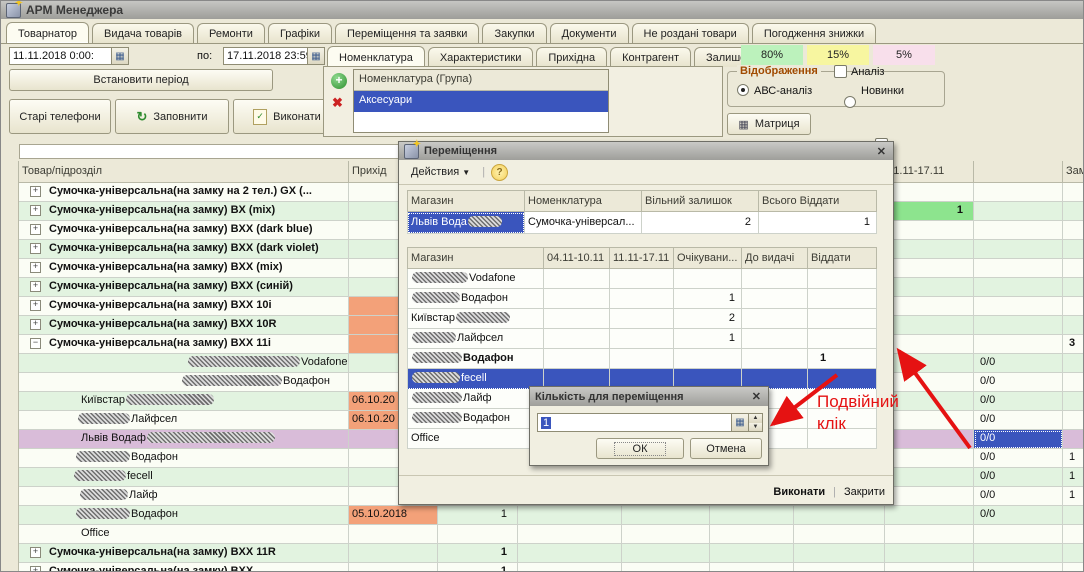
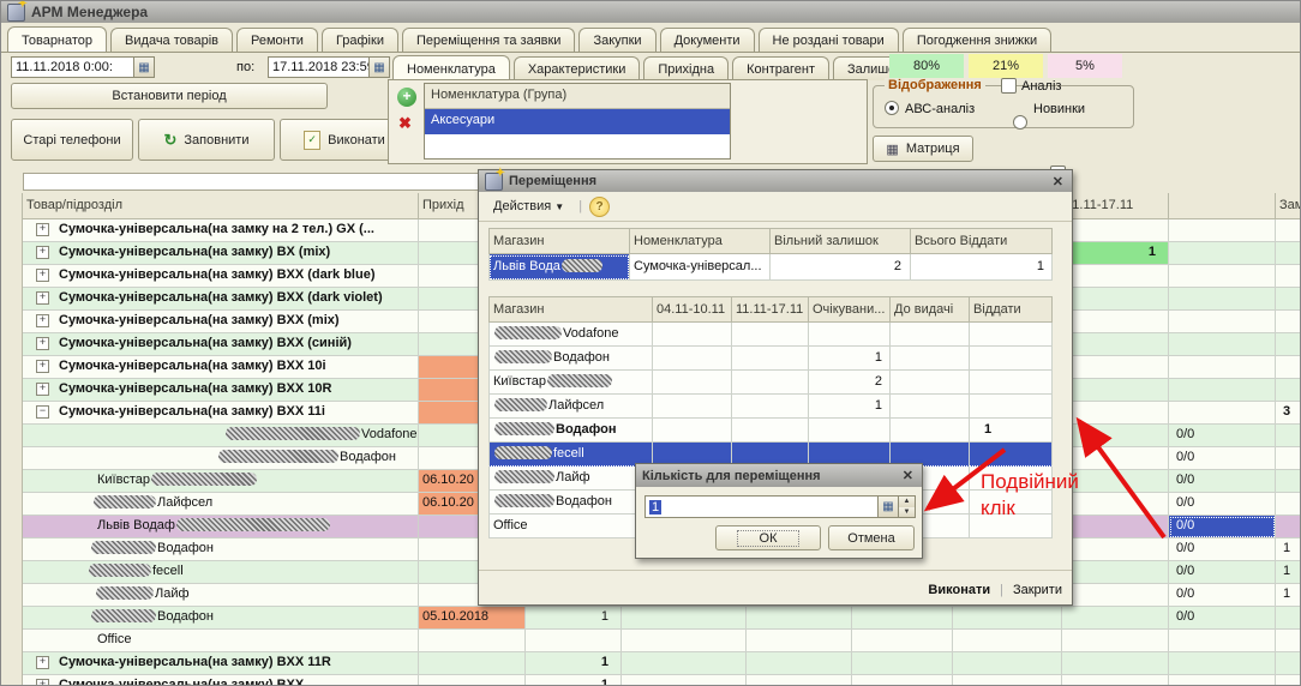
  АРМ Менеджера
  Товарнатор
  Видача товарів
  Ремонти
  Графіки
  Переміщення та заявки
  Закупки
  Документи
  Не роздані товари
  Погодження знижки
  11.11.2018 0:00:
  ▦
  по:
  17.11.2018 23:5
  ▦
  Встановити період
  Старі телефони
  ↻
  Заповнити
  ✓
  Виконати
  Номенклатура
  Характеристики
  Прихідна
  Контрагент
  Залиш
  +
  ✖
  Номенклатура (Група)
  Аксесуари
  80%
- 15%
+ 21%
  5%
  Відображення
  Аналіз
  АВС-аналіз
  Новинки
  ▦
  Матриця
  Товар/підрозділ
  Прихід
  1.11-17.11
  Зам
  + Сумочка-універсальна(на замку на 2 тел.) GX (...
  + Сумочка-універсальна(на замку) BX (mix)
  1
  + Сумочка-універсальна(на замку) BXX (dark blue)
  + Сумочка-універсальна(на замку) BXX (dark violet)
  + Сумочка-універсальна(на замку) BXX (mix)
  + Сумочка-універсальна(на замку) BXX (синій)
  + Сумочка-універсальна(на замку) BXX 10i
  + Сумочка-універсальна(на замку) BXX 10R
  − Сумочка-універсальна(на замку) BXX 11i
  3
  Vodafone
  0/0
  Водафон
  0/0
  Київстар
  06.10.20
  0/0
  Лайфсел
  06.10.20
  0/0
  Львів Водаф
  0/0
  Водафон
  0/0
  1
  fecell
  0/0
  1
  Лайф
  0/0
  1
  Водафон
  05.10.2018
  1
  0/0
  Office
  + Сумочка-універсальна(на замку) BXX 11R
  1
  Переміщення
  ✕
  Действия ▼
  |
  ?
  Магазин
  Номенклатура
  Вільний залишок
  Всього Віддати
  Львів Вода
  Сумочка-універсал...
  2
  1
  Магазин
  04.11-10.11
  11.11-17.11
  Очікувани...
  До видачі
  Віддати
  Vodafone
  Водафон
  1
  Київстар
  2
  Лайфсел
  1
  Водафон
  1
  fecell
  Лайф
  Водафон
  Office
  Виконати
  |
  Закрити
  Кількість для переміщення
  ✕
  1
  ▦
  ОК
  Отмена
  Подвійний
  клік
